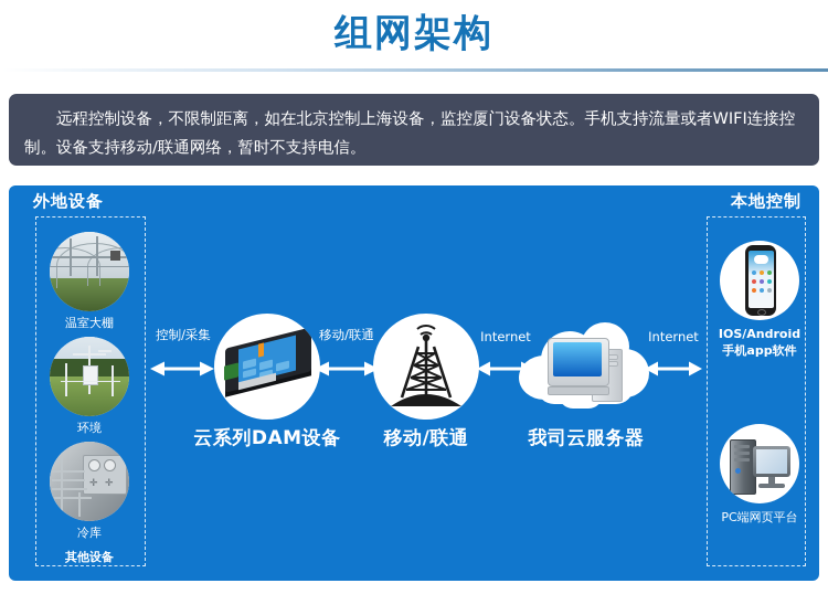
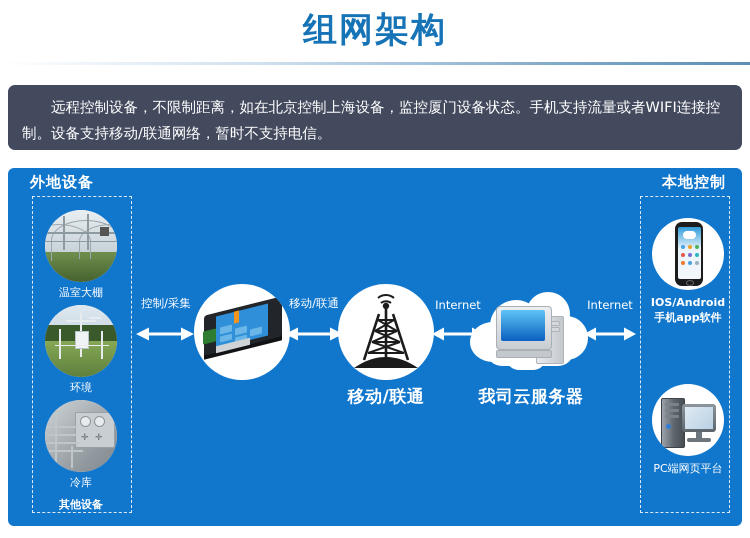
  组网架构
  远程控制设备，不限制距离，如在北京控制上海设备，监控厦门设备状态。手机支持流量或者WIFI连接控制。设备支持移动/联通网络，暂时不支持电信。
  外地设备
  本地控制
  温室大棚
  环境
  ✛
  ✛
  冷库
  其他设备
  控制/采集
- 云系列DAM设备
  移动/联通
  移动/联通
  Internet
  我司云服务器
  Internet
  IOS/Android
  手机app软件
  PC端网页平台
